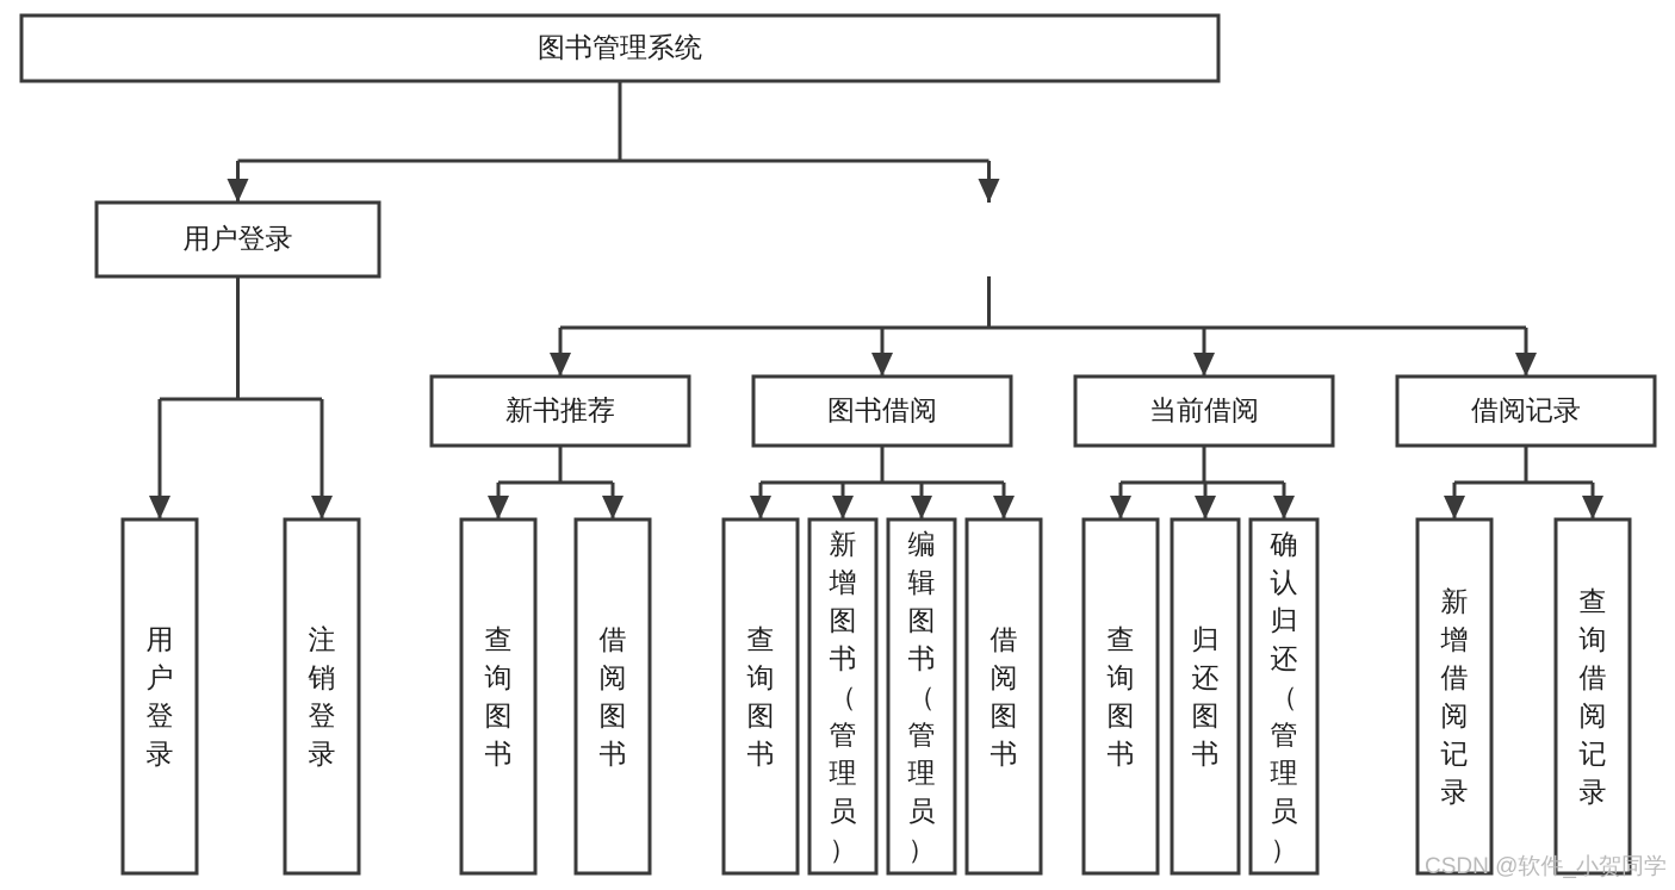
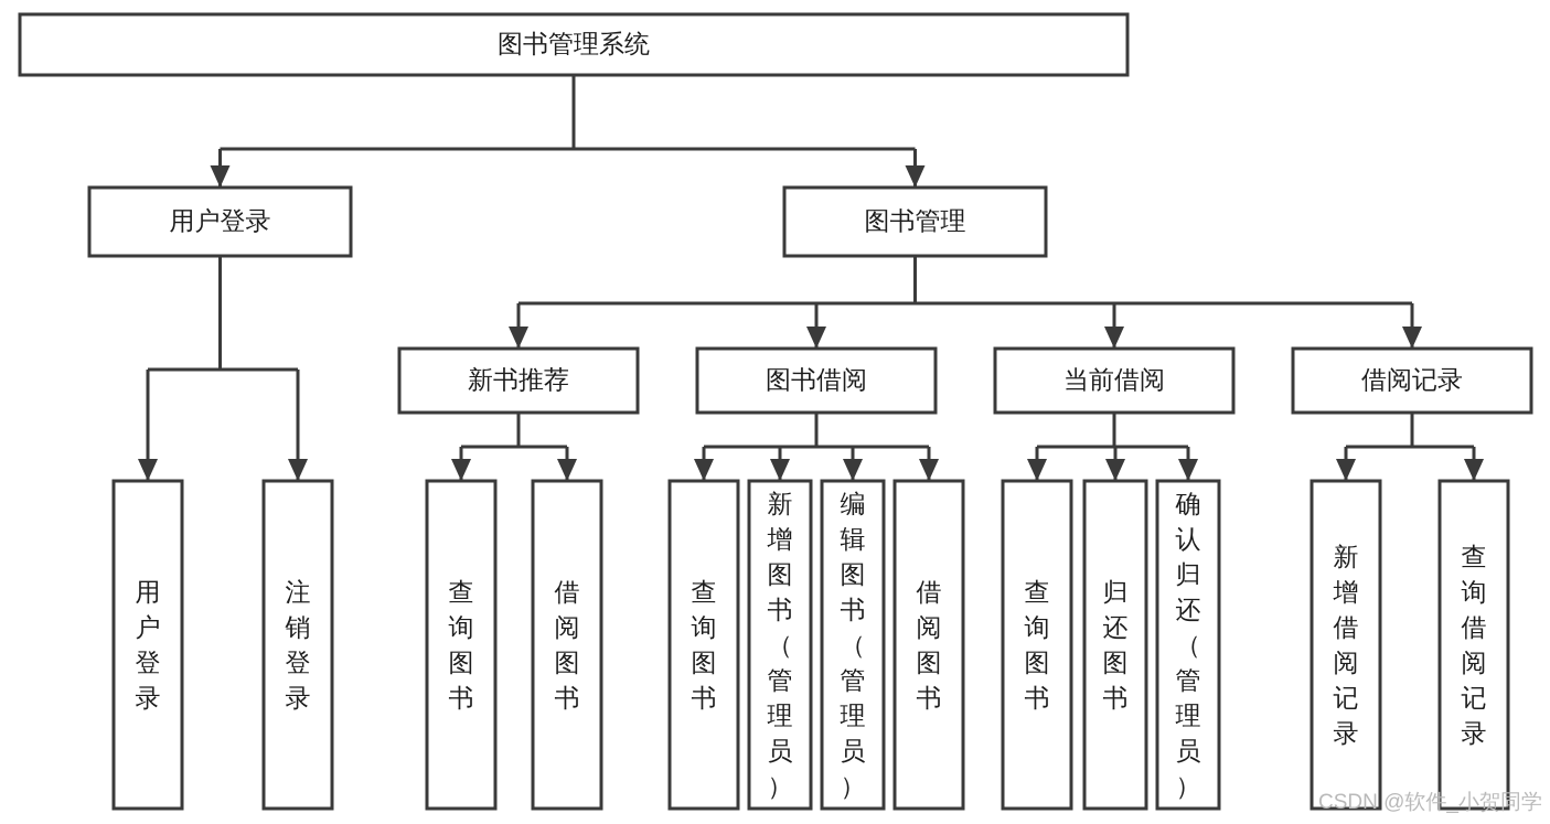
  图书管理系统
  用户登录
+ 图书管理
  新书推荐
  图书借阅
  当前借阅
  借阅记录
  用户登录
  注销登录
  查询图书
  借阅图书
  查询图书
  新增图书（管理员）
  编辑图书（管理员）
  借阅图书
  查询图书
  归还图书
  确认归还（管理员）
  新增借阅记录
  查询借阅记录
  CSDN @软件_小贺同学
